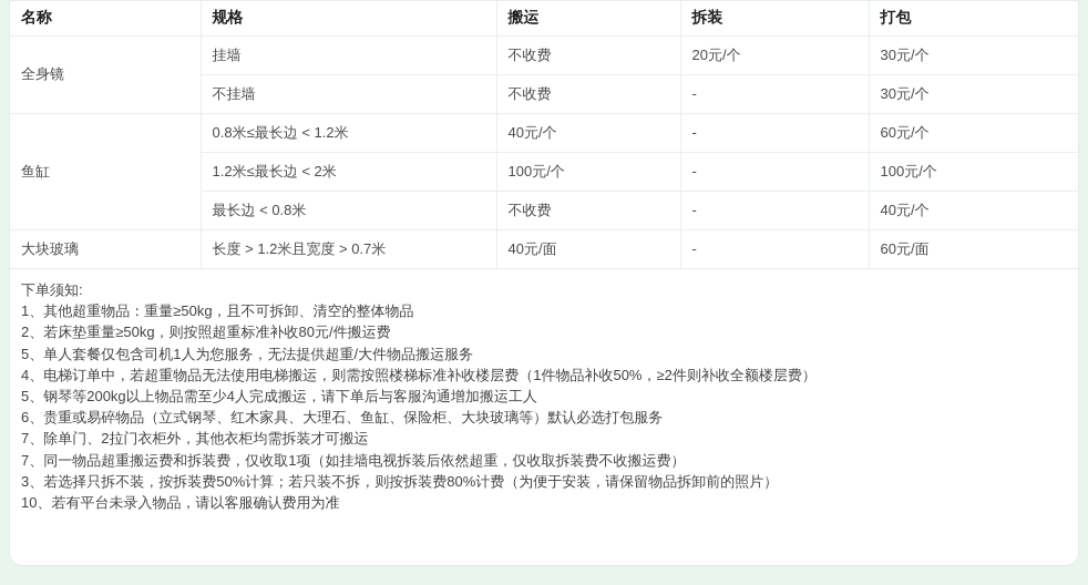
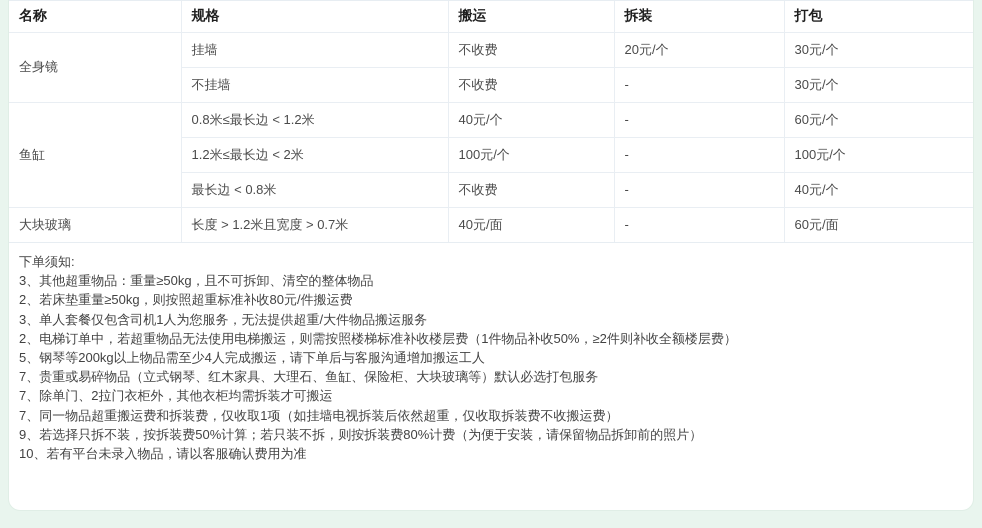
  名称	规格	搬运	拆装	打包
  全身镜	挂墙	不收费	20元/个	30元/个
  不挂墙	不收费	-	30元/个
  鱼缸	0.8米≤最长边 < 1.2米	40元/个	-	60元/个
  1.2米≤最长边 < 2米	100元/个	-	100元/个
  最长边 < 0.8米	不收费	-	40元/个
  大块玻璃	长度 > 1.2米且宽度 > 0.7米	40元/面	-	60元/面
  下单须知:
- 1、其他超重物品：重量≥50kg，且不可拆卸、清空的整体物品
+ 3、其他超重物品：重量≥50kg，且不可拆卸、清空的整体物品
  2、若床垫重量≥50kg，则按照超重标准补收80元/件搬运费
- 5、单人套餐仅包含司机1人为您服务，无法提供超重/大件物品搬运服务
+ 3、单人套餐仅包含司机1人为您服务，无法提供超重/大件物品搬运服务
- 4、电梯订单中，若超重物品无法使用电梯搬运，则需按照楼梯标准补收楼层费（1件物品补收50%，≥2件则补收全额楼层费）
+ 2、电梯订单中，若超重物品无法使用电梯搬运，则需按照楼梯标准补收楼层费（1件物品补收50%，≥2件则补收全额楼层费）
  5、钢琴等200kg以上物品需至少4人完成搬运，请下单后与客服沟通增加搬运工人
- 6、贵重或易碎物品（立式钢琴、红木家具、大理石、鱼缸、保险柜、大块玻璃等）默认必选打包服务
+ 7、贵重或易碎物品（立式钢琴、红木家具、大理石、鱼缸、保险柜、大块玻璃等）默认必选打包服务
  7、除单门、2拉门衣柜外，其他衣柜均需拆装才可搬运
  7、同一物品超重搬运费和拆装费，仅收取1项（如挂墙电视拆装后依然超重，仅收取拆装费不收搬运费）
- 3、若选择只拆不装，按拆装费50%计算；若只装不拆，则按拆装费80%计费（为便于安装，请保留物品拆卸前的照片）
+ 9、若选择只拆不装，按拆装费50%计算；若只装不拆，则按拆装费80%计费（为便于安装，请保留物品拆卸前的照片）
  10、若有平台未录入物品，请以客服确认费用为准
